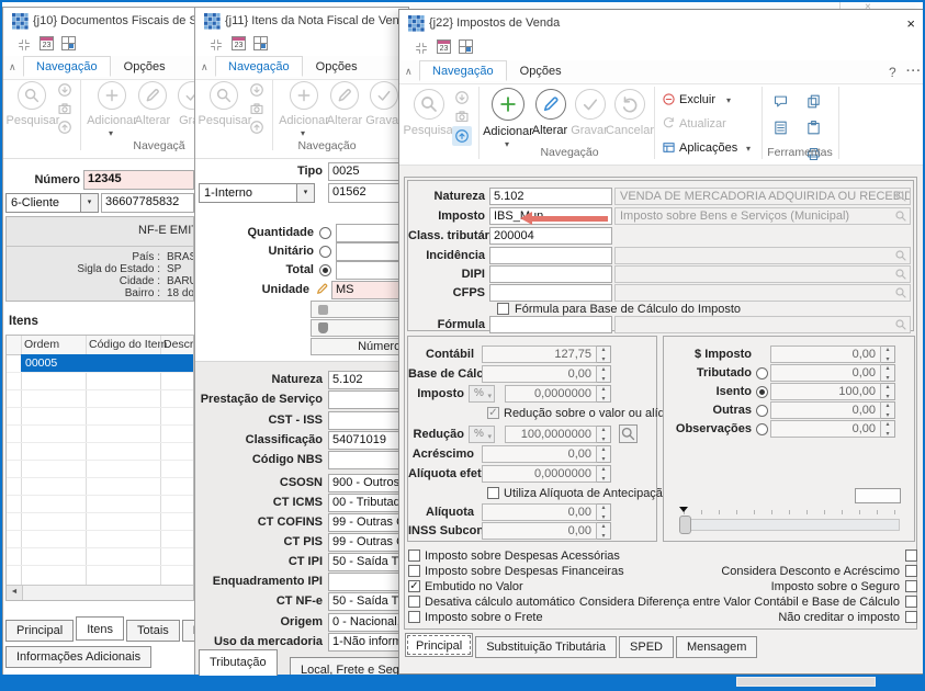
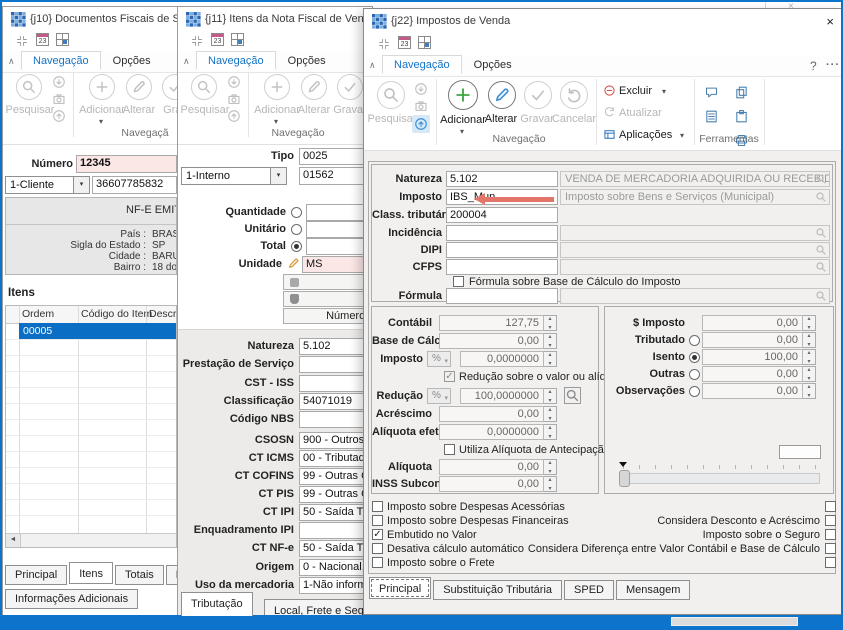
  ×
  {j10} Documentos Fiscais de
  Navegação
  Opções
  ∧
  Pesquisar
  Adicionar
  ▾
  Alterar
  Navegaçã
  Número
  12345
- 6-Cliente
+ 1-Cliente
  36607785832
  NF-E EMI
  País :
  Sigla do Estado :
  SP
  Cidade :
  Bairro :
  18 do
  Itens
  Ordem
  Código do Item
  00005
  Principal
  Itens
  Totais
  Informações Adicionais
  {j11} Itens da Nota Fiscal de Ven
  Navegação
  Opções
  ∧
  Pesquisar
  Adicionar
  ▾
  Alterar
  Grava
  Navegação
  Tipo
  0025
  1-Interno
  01562
  Quantidade
  Unitário
  Total
  Unidade
  MS
  Natureza
  5.102
  Prestação de Serviço
  CST - ISS
  Classificação
  54071019
  Código NBS
  CSOSN
  900 - Outros
  CT ICMS
  00 - Tributad
  CT COFINS
  99 - Outras
  CT PIS
  99 - Outras
  CT IPI
  Enquadramento IPI
  CT NF-e
  Origem
  0 - Nacional
  Uso da mercadoria
  1-Não inform
  Tributação
  Local, Frete e Seg
  {j22} Impostos de Venda
  ×
  Navegação
  Opções
  ∧
  ?
  ···
  Pesquisa
  Adicionar
  ▾
  Alterar
  Gravar
  Cancelar
  Excluir
  ▾
  Atualizar
  Aplicações
  ▾
  Navegação
  Ferramentas
  Natureza
  5.102
  VENDA DE MERCADORIA ADQUIRIDA OU RECEBID
  Imposto
  IBS_M
  Imposto sobre Bens e Serviços (Municipal)
  Class. tributár
  200004
  Incidência
  DIPI
  CFPS
- Fórmula para Base de Cálculo do Imposto
+ Fórmula sobre Base de Cálculo do Imposto
  Fórmula
  Contábil
  127,75
  Base de Cálc
  0,00
  Imposto
  %
  0,0000000
  Redução sobre o valor ou alíq
  Redução
  %
  100,0000000
  Acréscimo
  0,00
  Alíquota efet
  0,0000000
  Utiliza Alíquota de Antecipaçã
  Alíquota
  0,00
  INSS Subcon
  0,00
  $ Imposto
  0,00
  Tributado
  0,00
  Isento
  100,00
  Outras
  0,00
  Observações
  0,00
  Imposto sobre Despesas Acessórias
  Imposto sobre Despesas Financeiras
  Embutido no Valor
  Desativa cálculo automático
  Imposto sobre o Frete
  Considera Desconto e Acréscimo
  Imposto sobre o Seguro
  Considera Diferença entre Valor Contábil e Base de Cálculo
- Não creditar o imposto
  Principal
  Substituição Tributária
  SPED
  Mensagem
